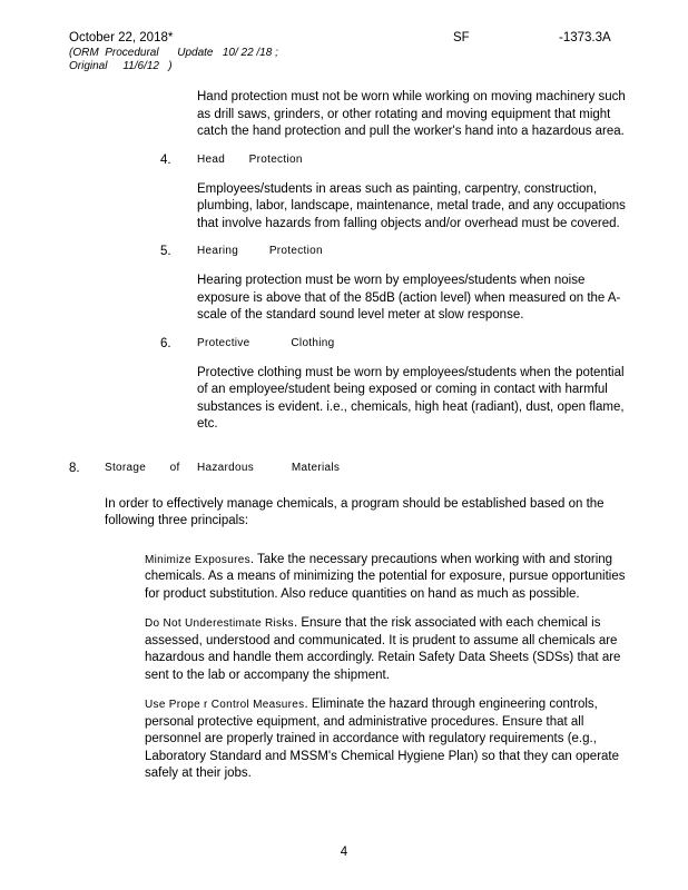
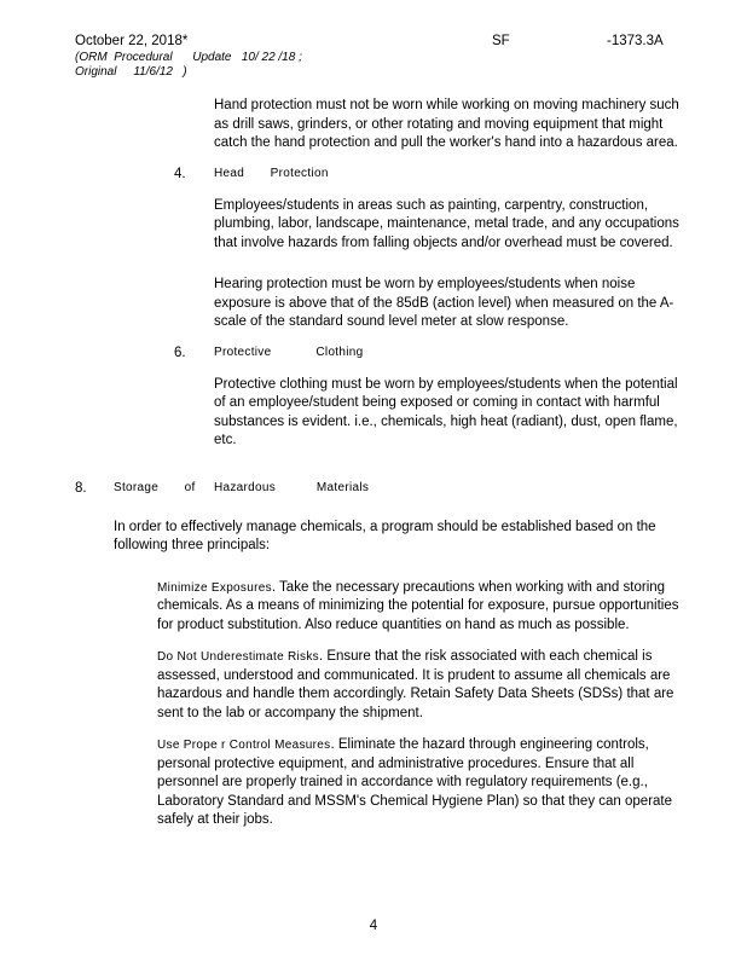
  October 22, 2018*
  SF
  -1373.3A
  (ORM Procedural Update 10/ 22 /18 ;
  Original 11/6/12 )
  Hand protection must not be worn while working on moving machinery such as drill saws, grinders, or other rotating and moving equipment that might catch the hand protection and pull the worker's hand into a hazardous area.
  4.
  Head Protection
  Employees/students in areas such as painting, carpentry, construction, plumbing, labor, landscape, maintenance, metal trade, and any occupations that involve hazards from falling objects and/or overhead must be covered.
- 5.
- Hearing Protection
  Hearing protection must be worn by employees/students when noise exposure is above that of the 85dB (action level) when measured on the A-scale of the standard sound level meter at slow response.
  6.
  Protective Clothing
  Protective clothing must be worn by employees/students when the potential of an employee/student being exposed or coming in contact with harmful substances is evident. i.e., chemicals, high heat (radiant), dust, open flame, etc.
  8.
  Storage of Hazardous Materials
  In order to effectively manage chemicals, a program should be established based on the following three principals:
  Minimize Exposures. Take the necessary precautions when working with and storing chemicals. As a means of minimizing the potential for exposure, pursue opportunities for product substitution. Also reduce quantities on hand as much as possible.
  Do Not Underestimate Risks. Ensure that the risk associated with each chemical is assessed, understood and communicated. It is prudent to assume all chemicals are hazardous and handle them accordingly. Retain Safety Data Sheets (SDSs) that are sent to the lab or accompany the shipment.
  Use Prope r Control Measures. Eliminate the hazard through engineering controls, personal protective equipment, and administrative procedures. Ensure that all personnel are properly trained in accordance with regulatory requirements (e.g., Laboratory Standard and MSSM's Chemical Hygiene Plan) so that they can operate safely at their jobs.
  4
